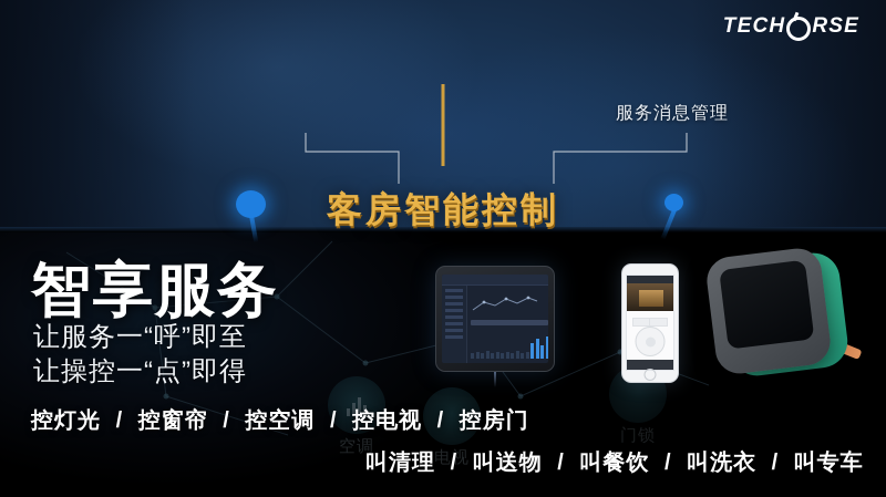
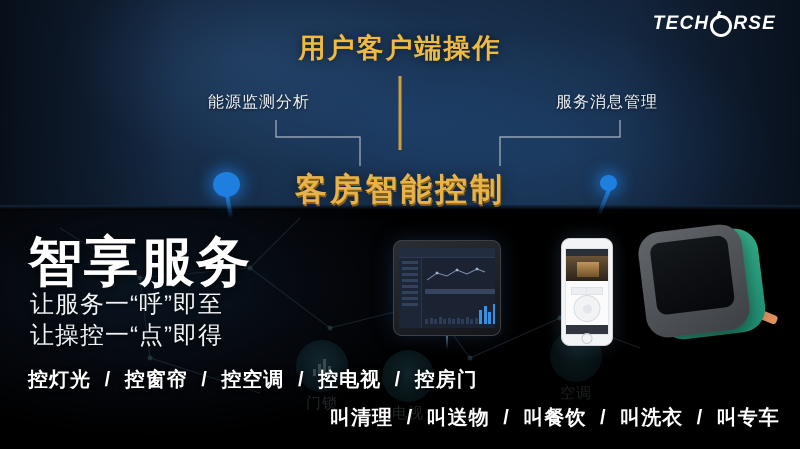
- 空调
+ 门锁
  电视
- 门锁
+ 空调
  TECH
  RSE
+ 用户客户端操作
+ 能源监测分析
  服务消息管理
  客房智能控制
  智享服务
  让服务一“呼”即至
  让操控一“点”即得
  控灯光 / 控窗帘 / 控空调 / 控电视 / 控房门
  叫清理 / 叫送物 / 叫餐饮 / 叫洗衣 / 叫专车
